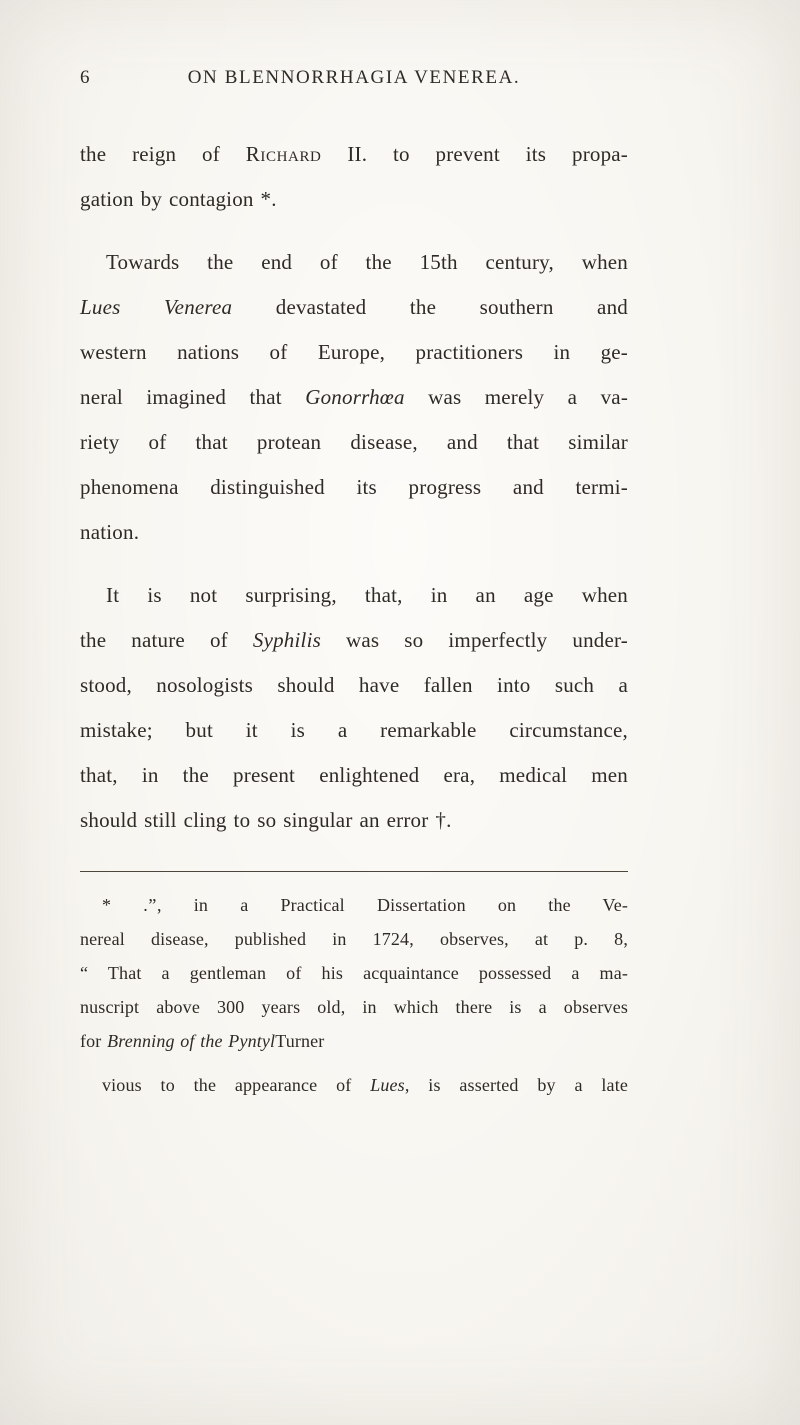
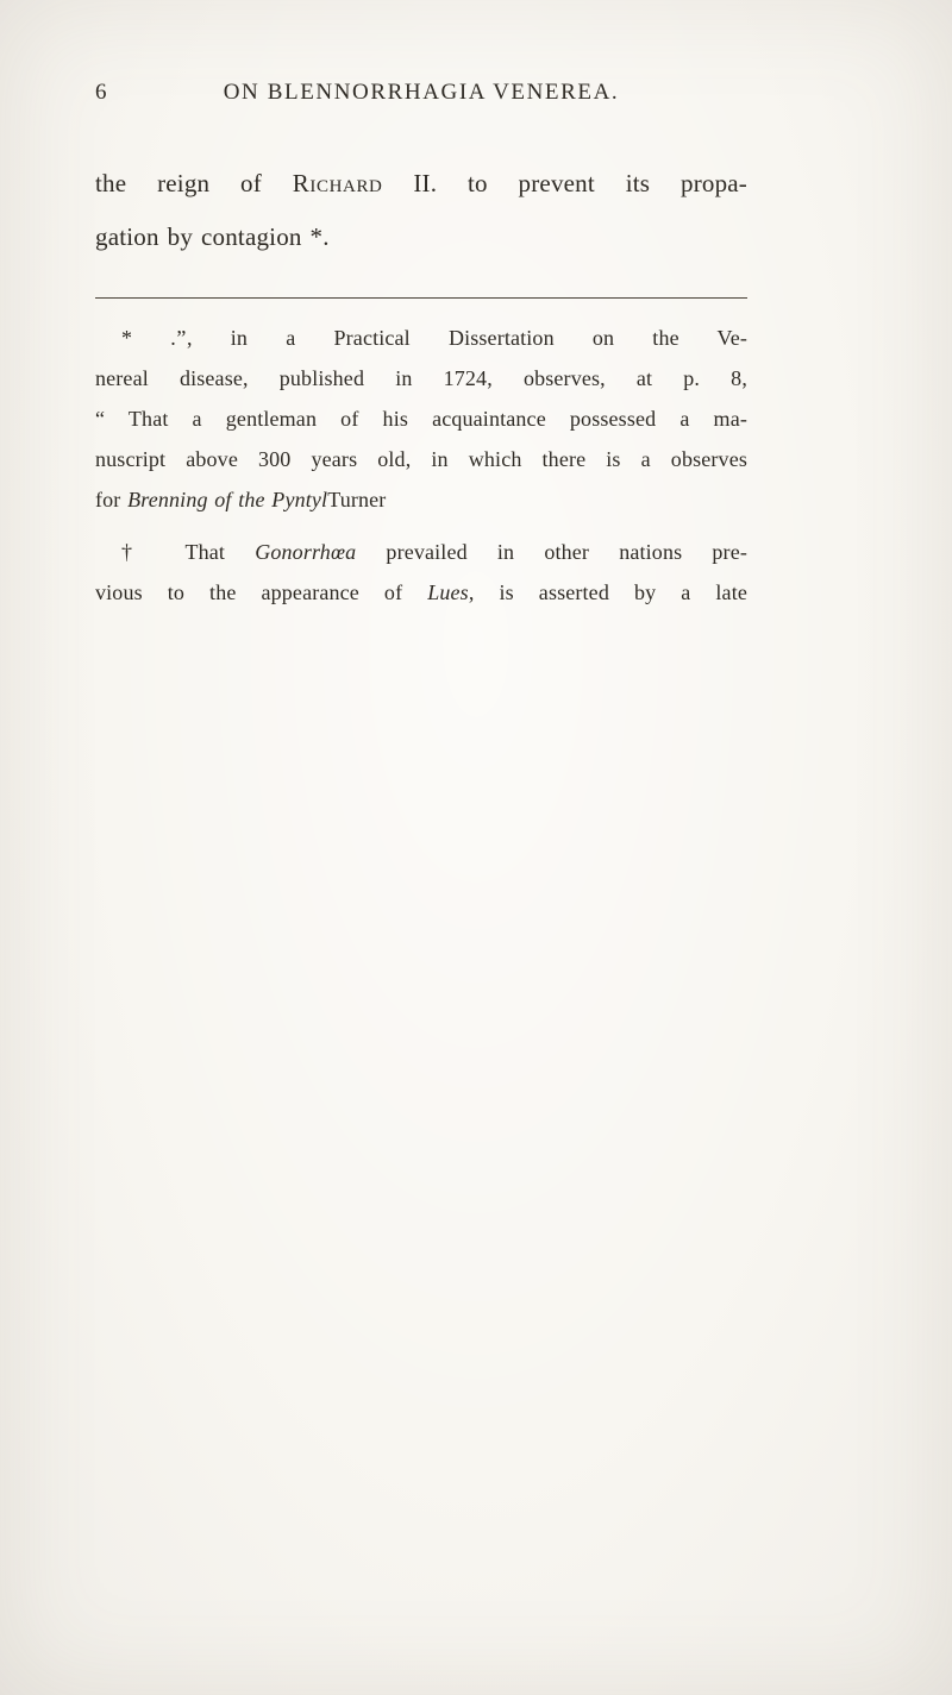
  6
  ON BLENNORRHAGIA VENEREA.
  the reign of Richard II. to prevent its propa-
  gation by contagion *.
- Towards the end of the 15th century, when
- Lues Venerea devastated the southern and
- western nations of Europe, practitioners in ge-
- neral imagined that Gonorrhœa was merely a va-
- riety of that protean disease, and that similar
- phenomena distinguished its progress and termi-
- nation.
- It is not surprising, that, in an age when
- the nature of Syphilis was so imperfectly under-
- stood, nosologists should have fallen into such a
- mistake; but it is a remarkable circumstance,
- that, in the present enlightened era, medical men
- should still cling to so singular an error †.
  * .”, in a Practical Dissertation on the Ve-
  nereal disease, published in 1724, observes, at p. 8,
  “ That a gentleman of his acquaintance possessed a ma-
  nuscript above 300 years old, in which there is a observes
  for Brenning of the PyntylTurner
+ † That Gonorrhœa prevailed in other nations pre-
  vious to the appearance of Lues, is asserted by a late
